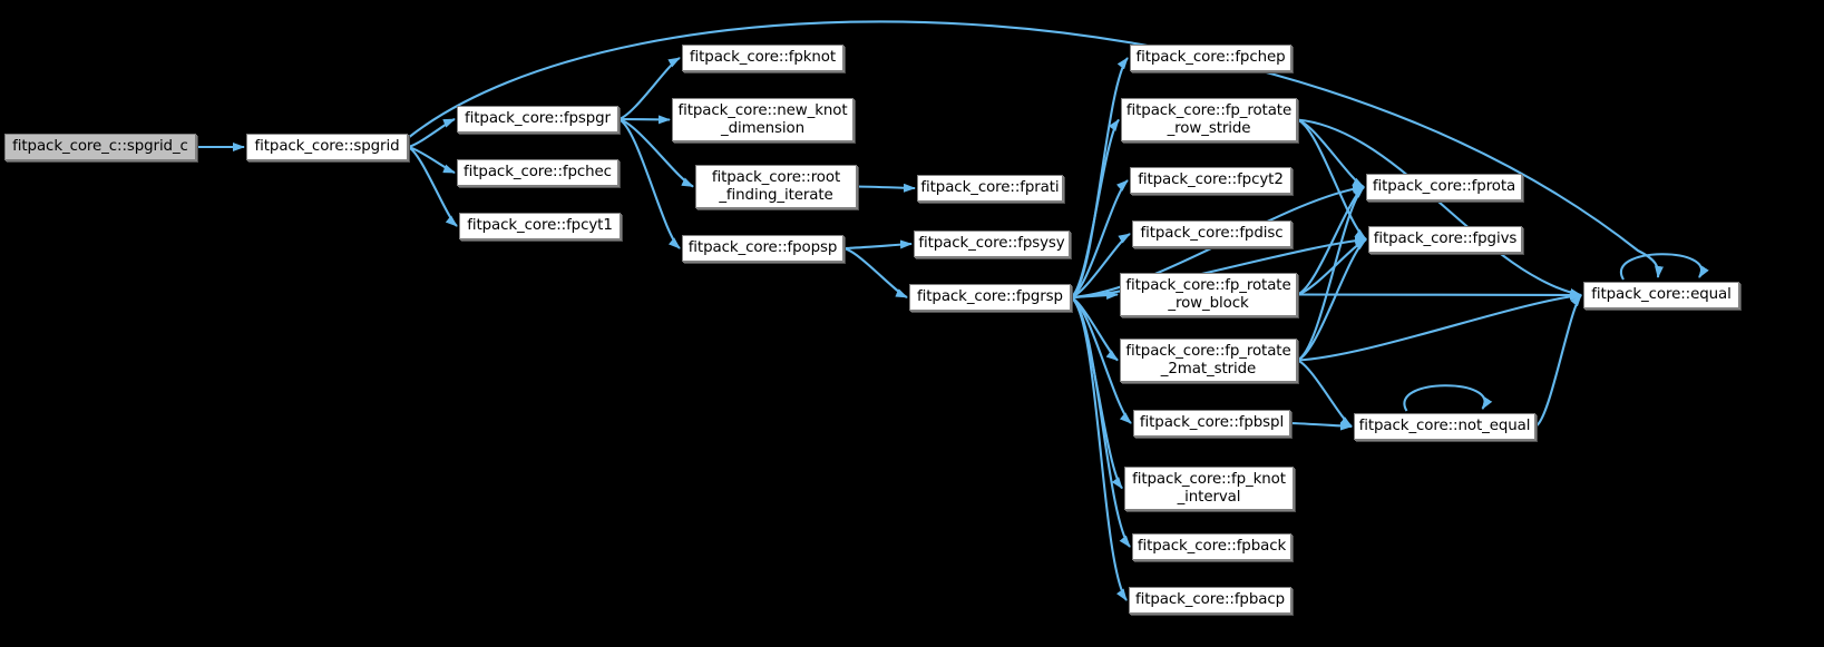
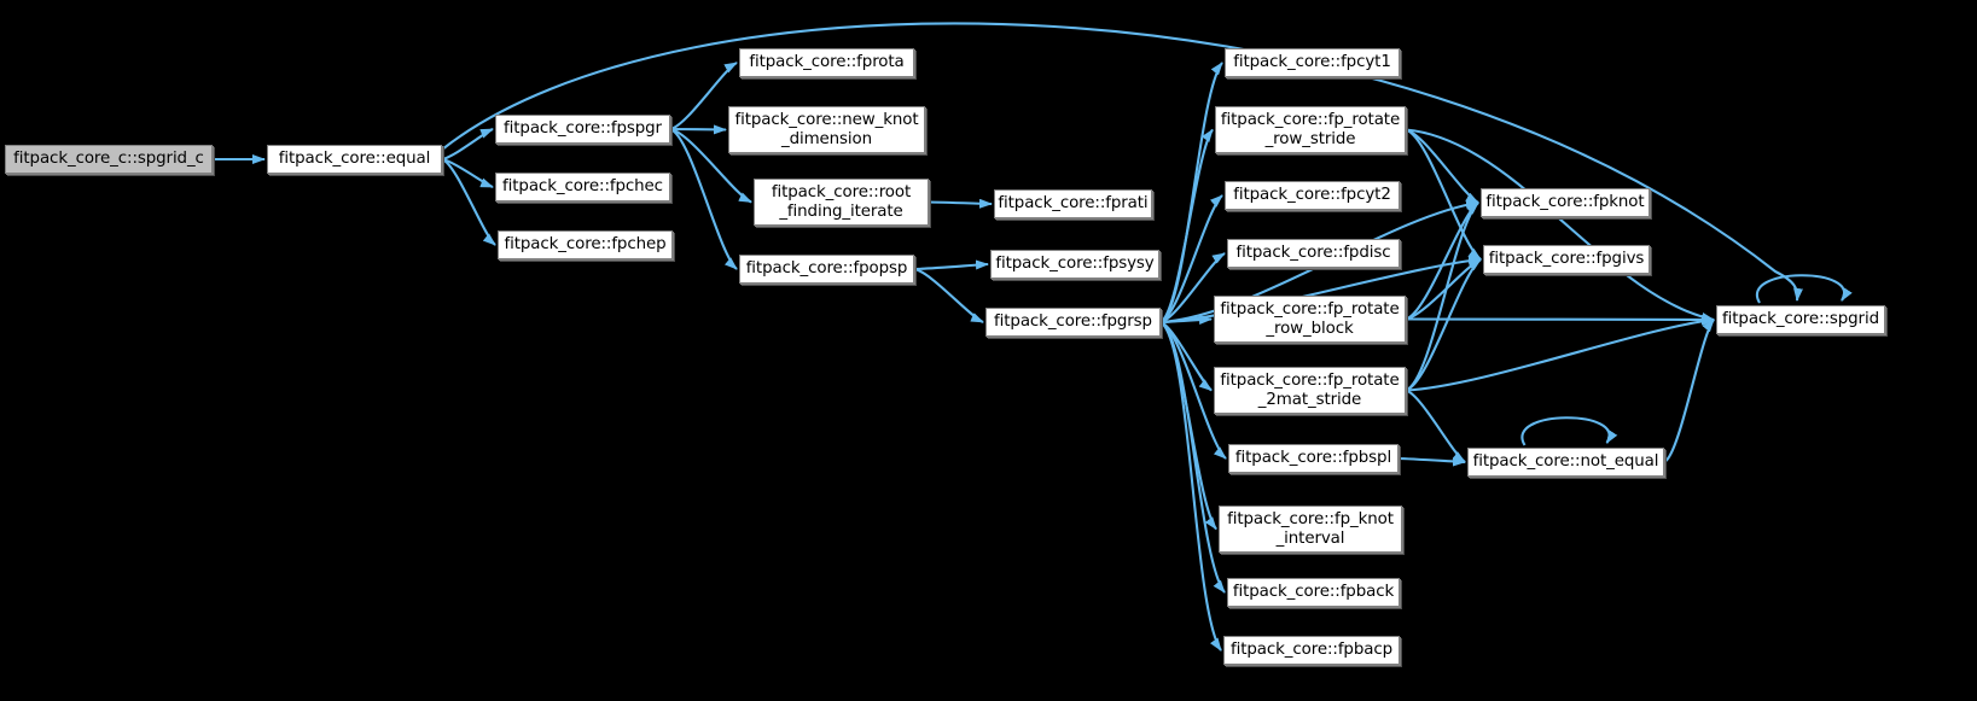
  fitpack_core_c::spgrid_c
- fitpack_core::spgrid
+ fitpack_core::equal
  fitpack_core::fpspgr
  fitpack_core::fpchec
- fitpack_core::fpcyt1
+ fitpack_core::fpchep
- fitpack_core::fpknot
+ fitpack_core::fprota
  fitpack_core::new_knot
  _dimension
  fitpack_core::root
  _finding_iterate
  fitpack_core::fpopsp
  fitpack_core::fprati
  fitpack_core::fpsysy
  fitpack_core::fpgrsp
- fitpack_core::fpchep
+ fitpack_core::fpcyt1
  fitpack_core::fp_rotate
  _row_stride
  fitpack_core::fpcyt2
  fitpack_core::fpdisc
  fitpack_core::fp_rotate
  _row_block
  fitpack_core::fp_rotate
  _2mat_stride
  fitpack_core::fpbspl
  fitpack_core::fp_knot
  _interval
  fitpack_core::fpback
  fitpack_core::fpbacp
- fitpack_core::fprota
+ fitpack_core::fpknot
  fitpack_core::fpgivs
- fitpack_core::equal
+ fitpack_core::spgrid
  fitpack_core::not_equal
